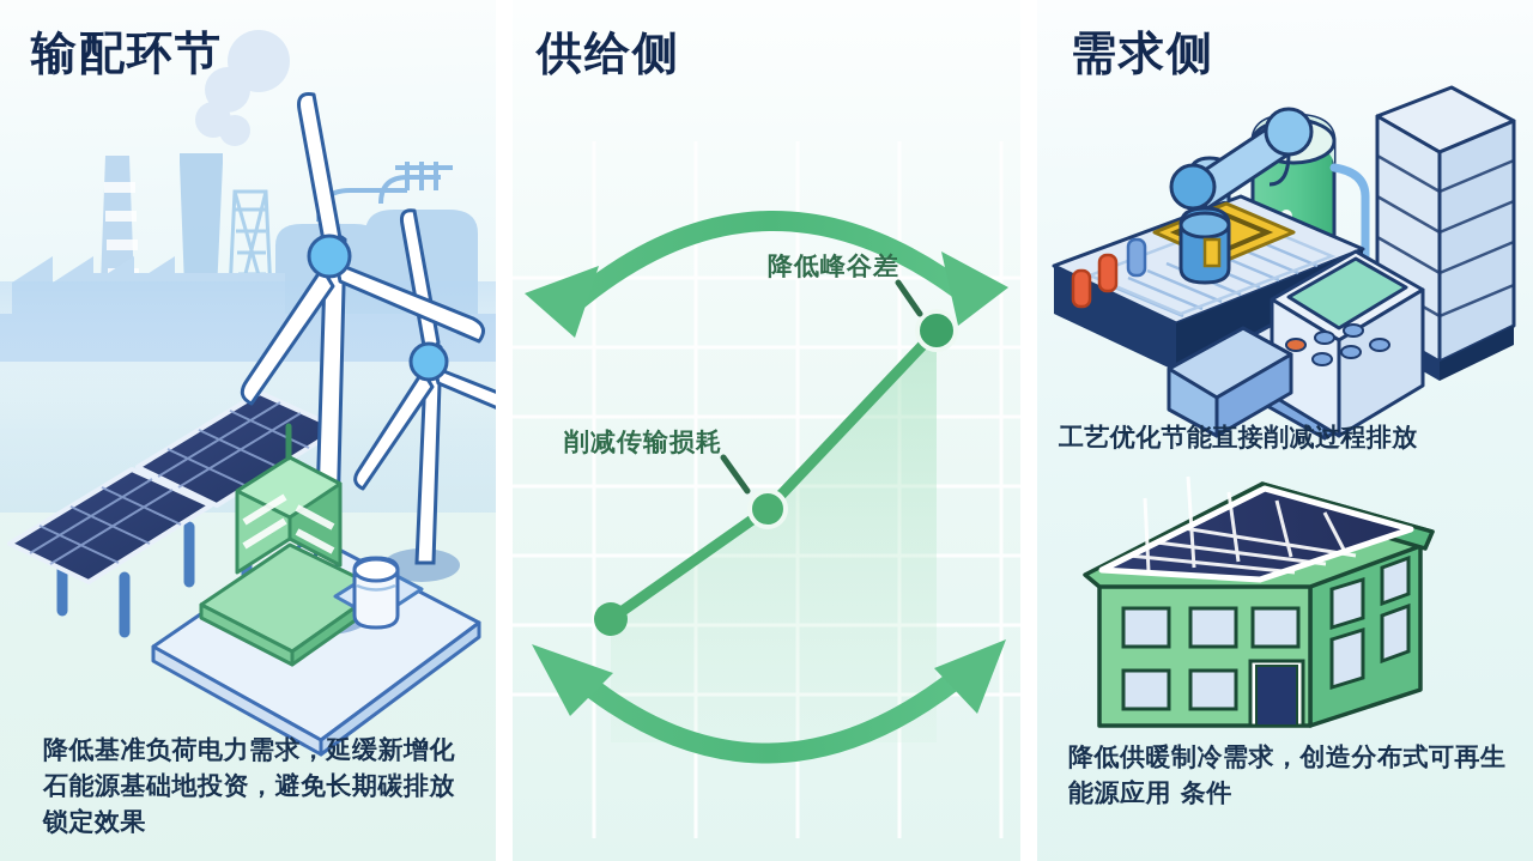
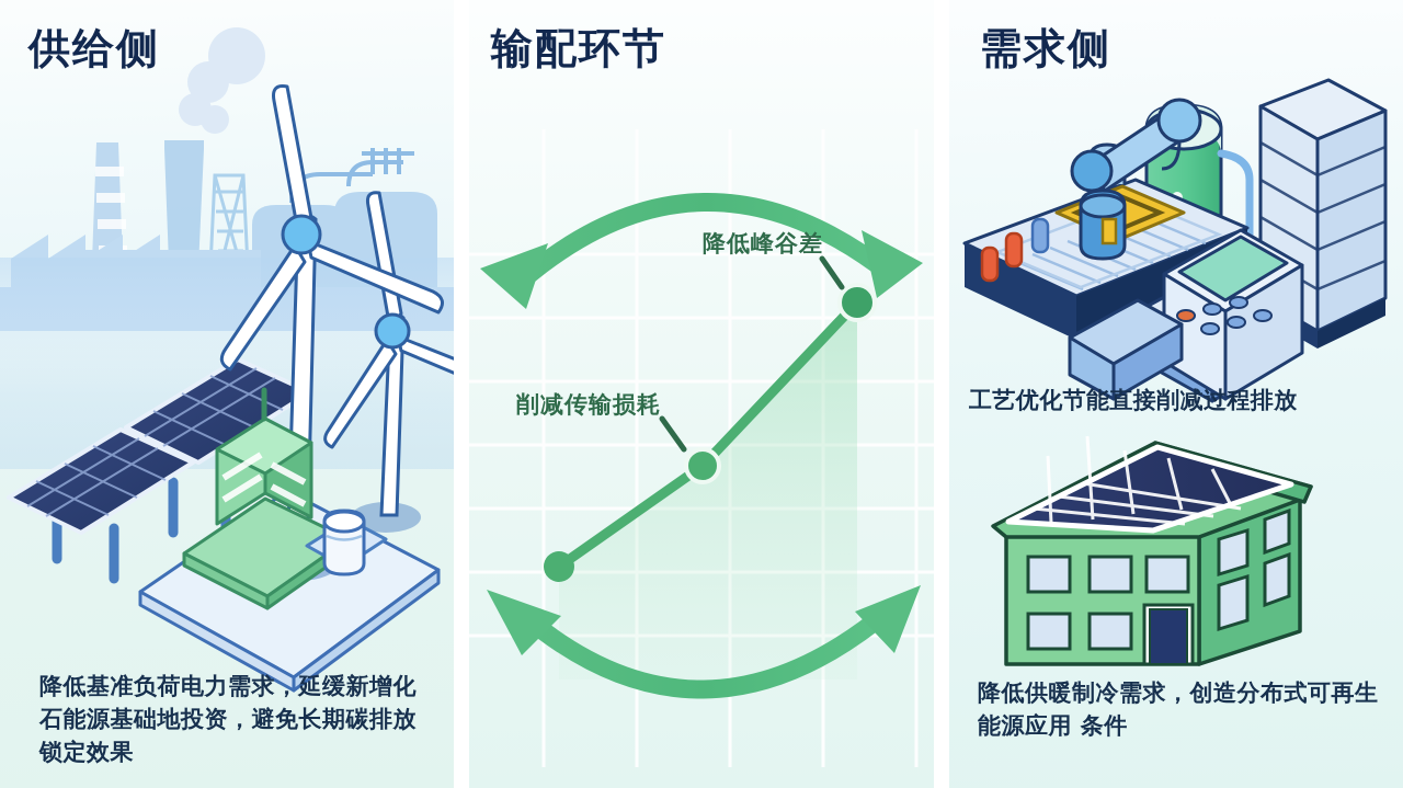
- 输配环节
+ 供给侧
  降低基准负荷电力需求，延缓新增化石能源基础地投资，避免长期碳排放锁定效果
- 供给侧
+ 输配环节
  降低峰谷差
  削减传输损耗
  需求侧
  工艺优化节能直接削减过程排放
  降低供暖制冷需求，创造分布式可再生能源应用 条件
